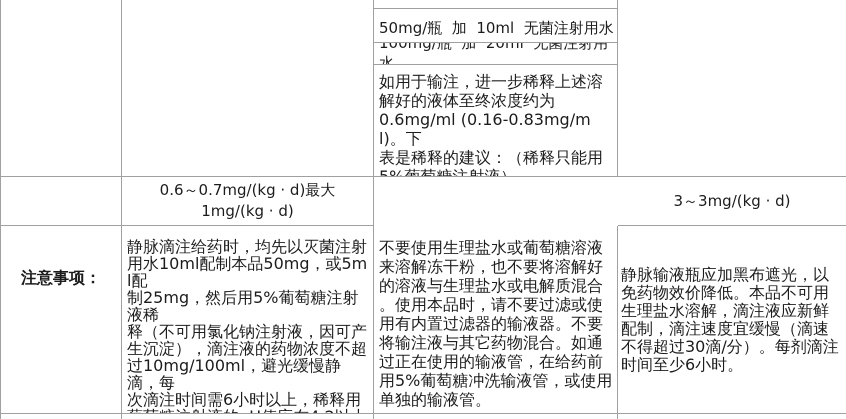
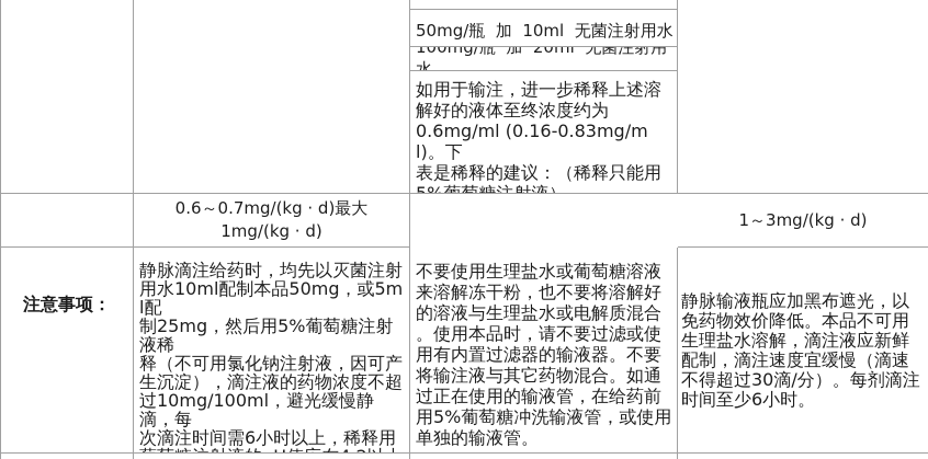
  注意事项：
  0.6～0.7mg/(kg · d)最大
  1mg/(kg · d)
  静脉滴注给药时，均先以灭菌注射
  用水10ml配制本品50mg，或5ml配
  制25mg，然后用5%葡萄糖注射液稀
  释（不可用氯化钠注射液，因可产
  生沉淀），滴注液的药物浓度不超
  过10mg/100ml，避光缓慢静滴，每
  次滴注时间需6小时以上，稀释用
  50mg/瓶 加 10ml 无菌注射用水
  100mg/瓶 加 20ml 无菌注射用水
  如用于输注，进一步稀释上述溶
  解好的液体至终浓度约为
  0.6mg/ml (0.16-0.83mg/ml)。下
  表是稀释的建议：（稀释只能用
  5%葡萄糖注射液）
  不要使用生理盐水或葡萄糖溶液
  来溶解冻干粉，也不要将溶解好
  的溶液与生理盐水或电解质混合
  。使用本品时，请不要过滤或使
  用有内置过滤器的输液器。不要
  将输注液与其它药物混合。如通
  过正在使用的输液管，在给药前
  用5%葡萄糖冲洗输液管，或使用
  单独的输液管。
- 3～3mg/(kg · d)
+ 1～3mg/(kg · d)
  静脉输液瓶应加黑布遮光，以
  免药物效价降低。本品不可用
  生理盐水溶解，滴注液应新鲜
  配制，滴注速度宜缓慢（滴速
  不得超过30滴/分）。每剂滴注
  时间至少6小时。
